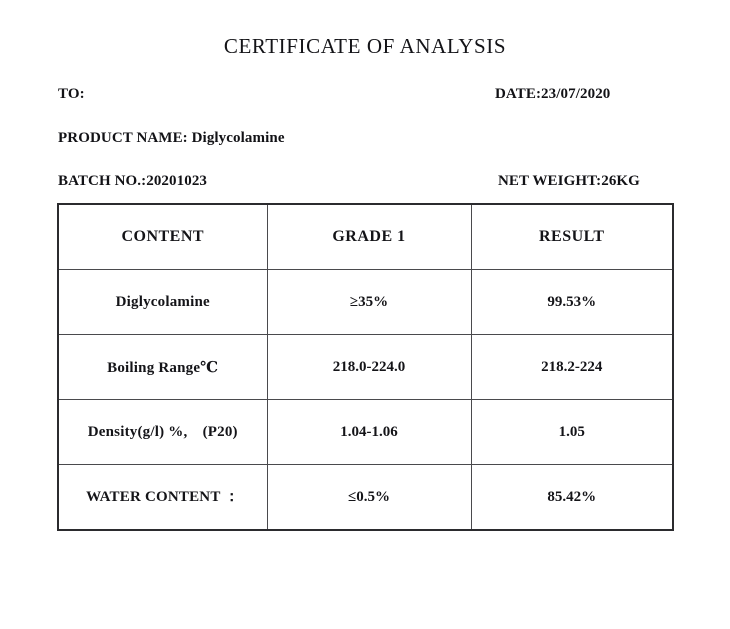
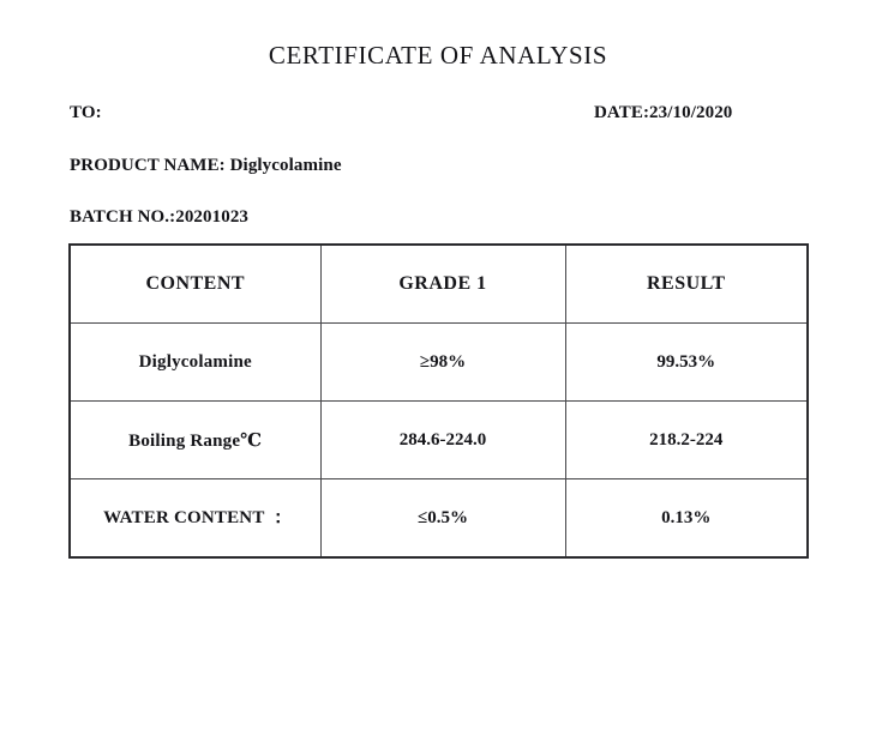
  CERTIFICATE OF ANALYSIS
  TO:
- DATE:23/07/2020
+ DATE:23/10/2020
  PRODUCT NAME: Diglycolamine
  BATCH NO.:20201023
- NET WEIGHT:26KG
  CONTENT	GRADE 1	RESULT
- Diglycolamine	≥35%	99.53%
+ Diglycolamine	≥98%	99.53%
- Boiling Range℃	218.0-224.0	218.2-224
+ Boiling Range℃	284.6-224.0	218.2-224
- Density(g/l) %, (P20)	1.04-1.06	1.05
- WATER CONTENT ：	≤0.5%	85.42%
+ WATER CONTENT ：	≤0.5%	0.13%
